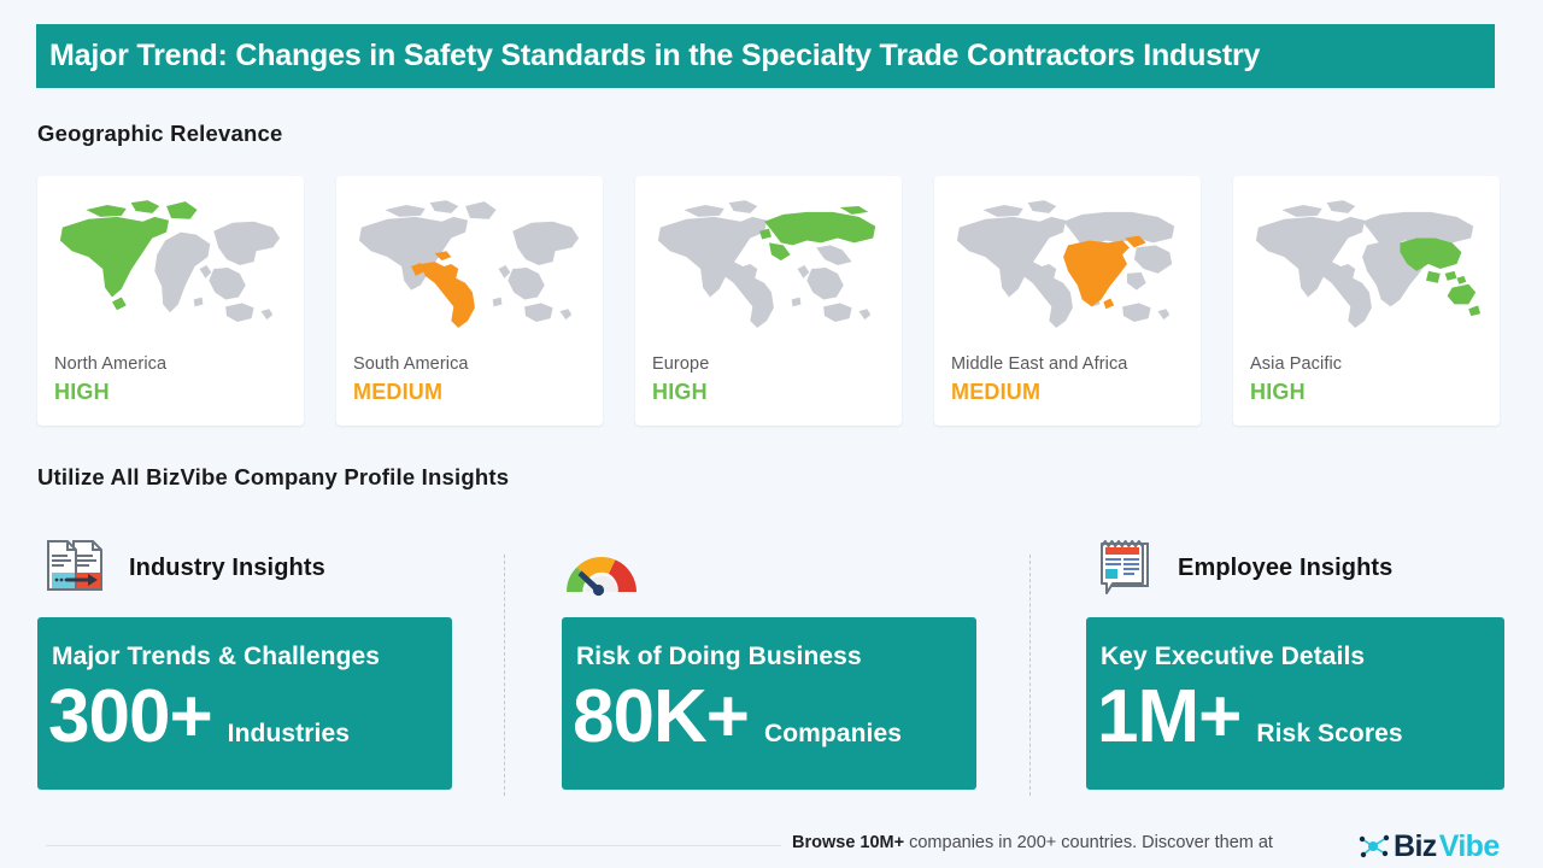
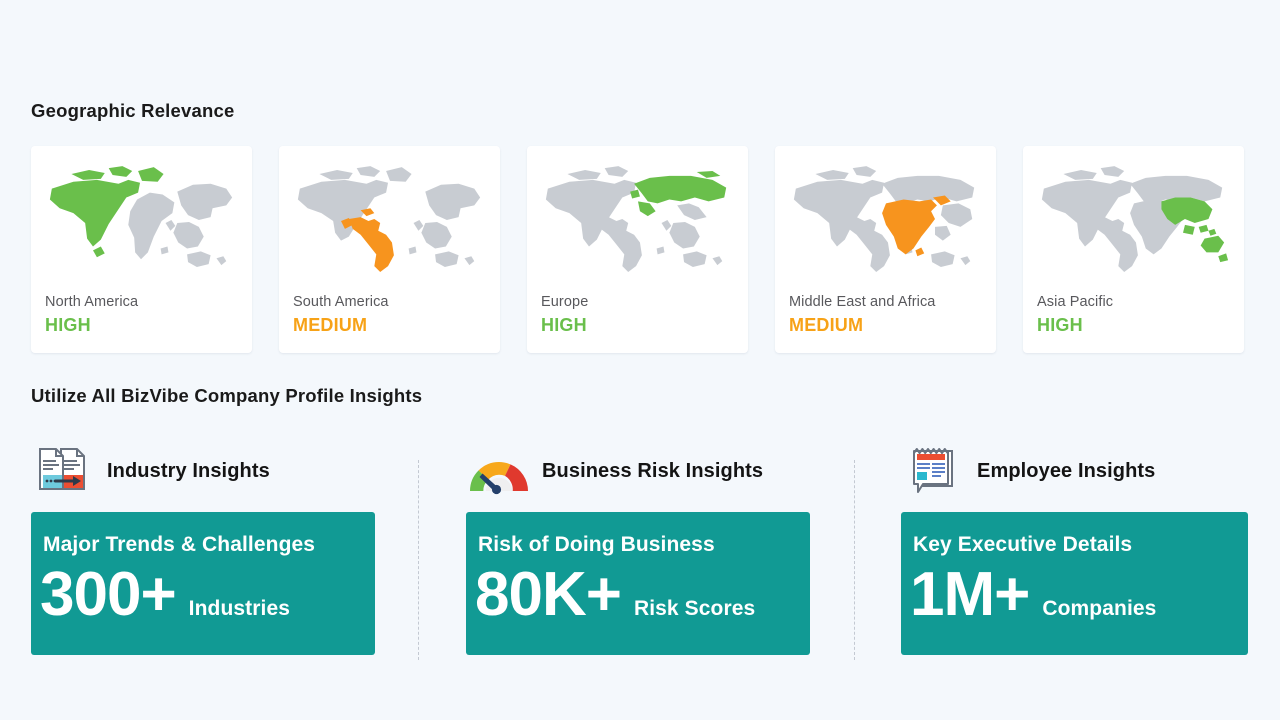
- Major Trend: Changes in Safety Standards in the Specialty Trade Contractors Industry
  Geographic Relevance
  North America
  HIGH
  South America
  MEDIUM
  Europe
  HIGH
  Middle East and Africa
  MEDIUM
  Asia Pacific
  HIGH
  Utilize All BizVibe Company Profile Insights
  Industry Insights
  Major Trends & Challenges
  300+
  Industries
+ Business Risk Insights
  Risk of Doing Business
  80K+
- Companies
+ Risk Scores
  Employee Insights
  Key Executive Details
  1M+
- Risk Scores
+ Companies
- Browse 10M+ companies in 200+ countries. Discover them at
- Biz
- Vibe
